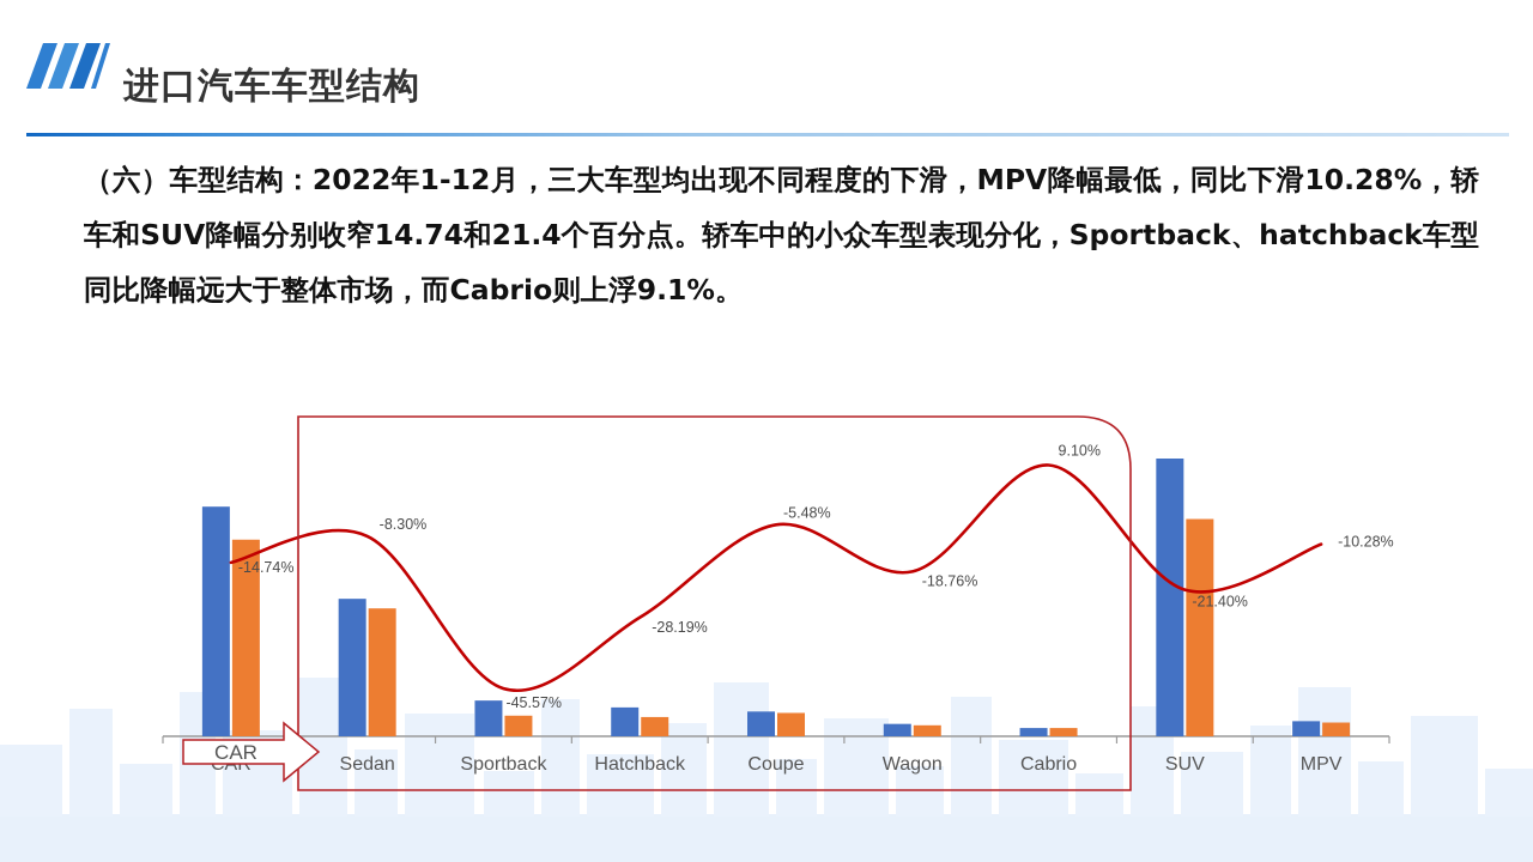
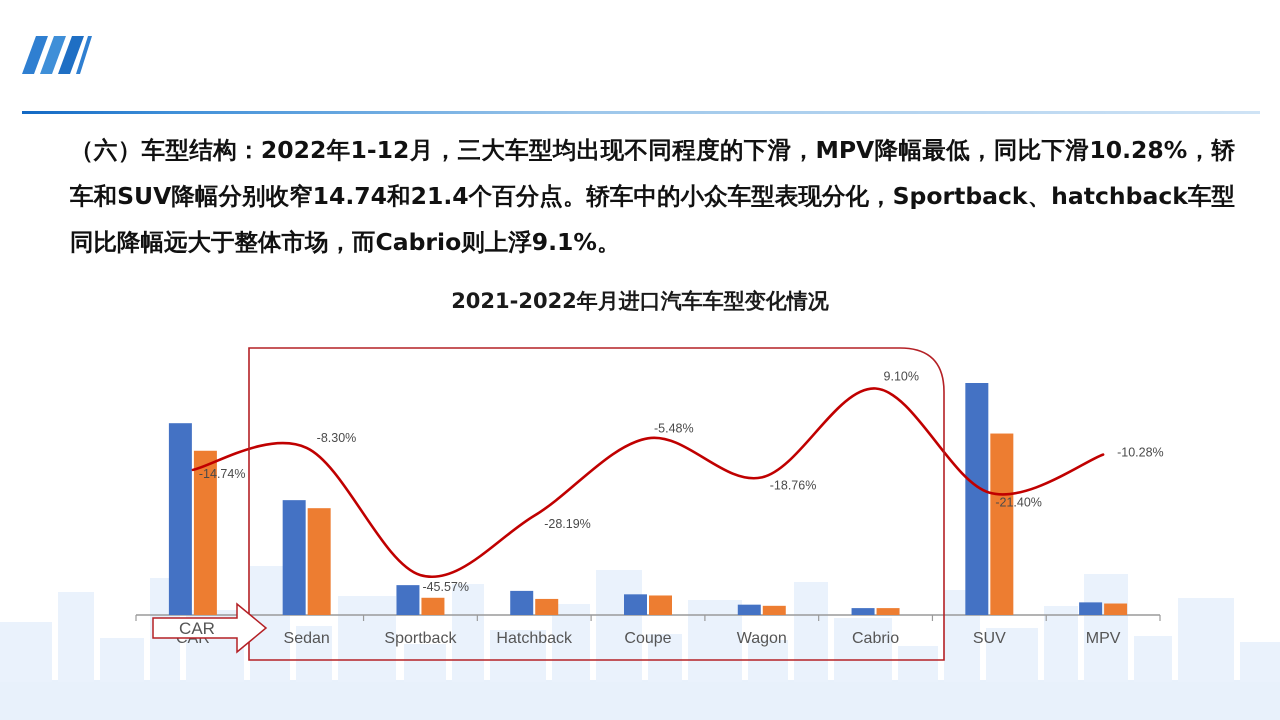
- 进口汽车车型结构
  （六）车型结构：2022年1-12月，三大车型均出现不同程度的下滑，MPV降幅最低，同比下滑10.28%，轿车和SUV降幅分别收窄14.74和21.4个百分点。轿车中的小众车型表现分化，Sportback、hatchback车型同比降幅远大于整体市场，而Cabrio则上浮9.1%。
+ 2021-2022年月进口汽车车型变化情况
  Sedan
  Sportback
  Hatchback
  Coupe
  Wagon
  Cabrio
  SUV
  MPV
  -14.74%
  -8.30%
  -45.57%
  -28.19%
  -5.48%
  -18.76%
  9.10%
  -21.40%
  -10.28%
  CAR
